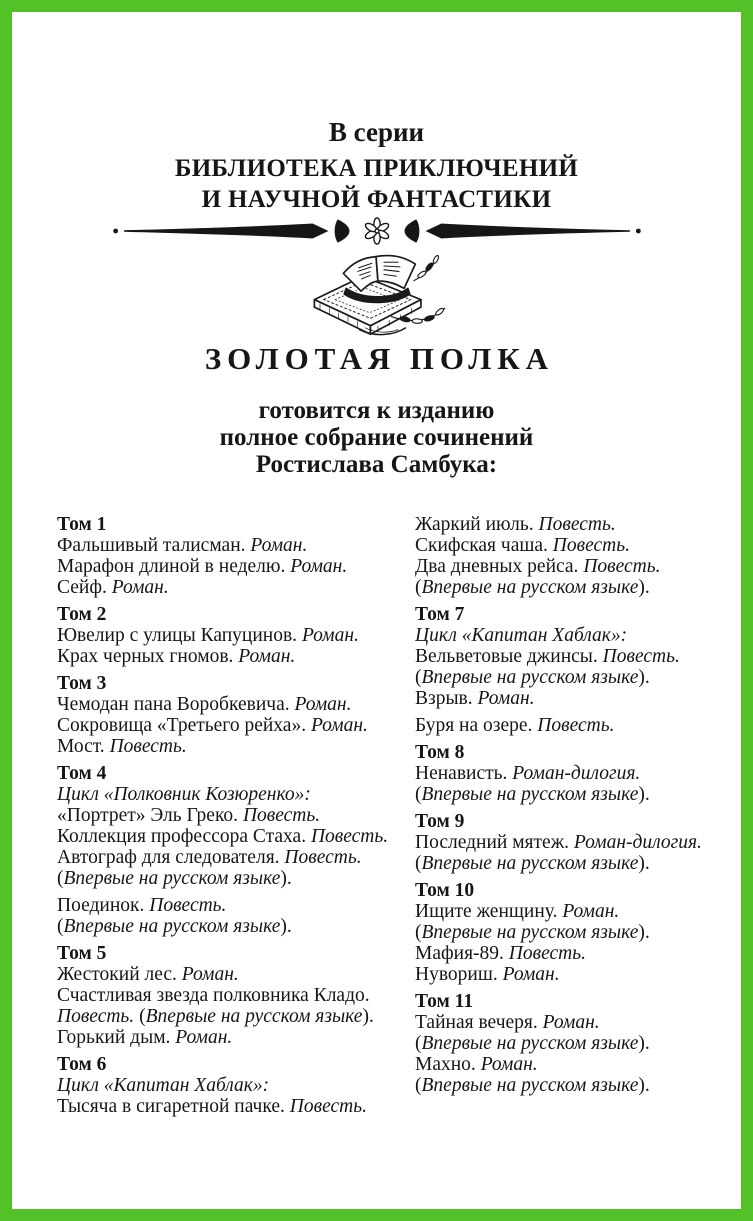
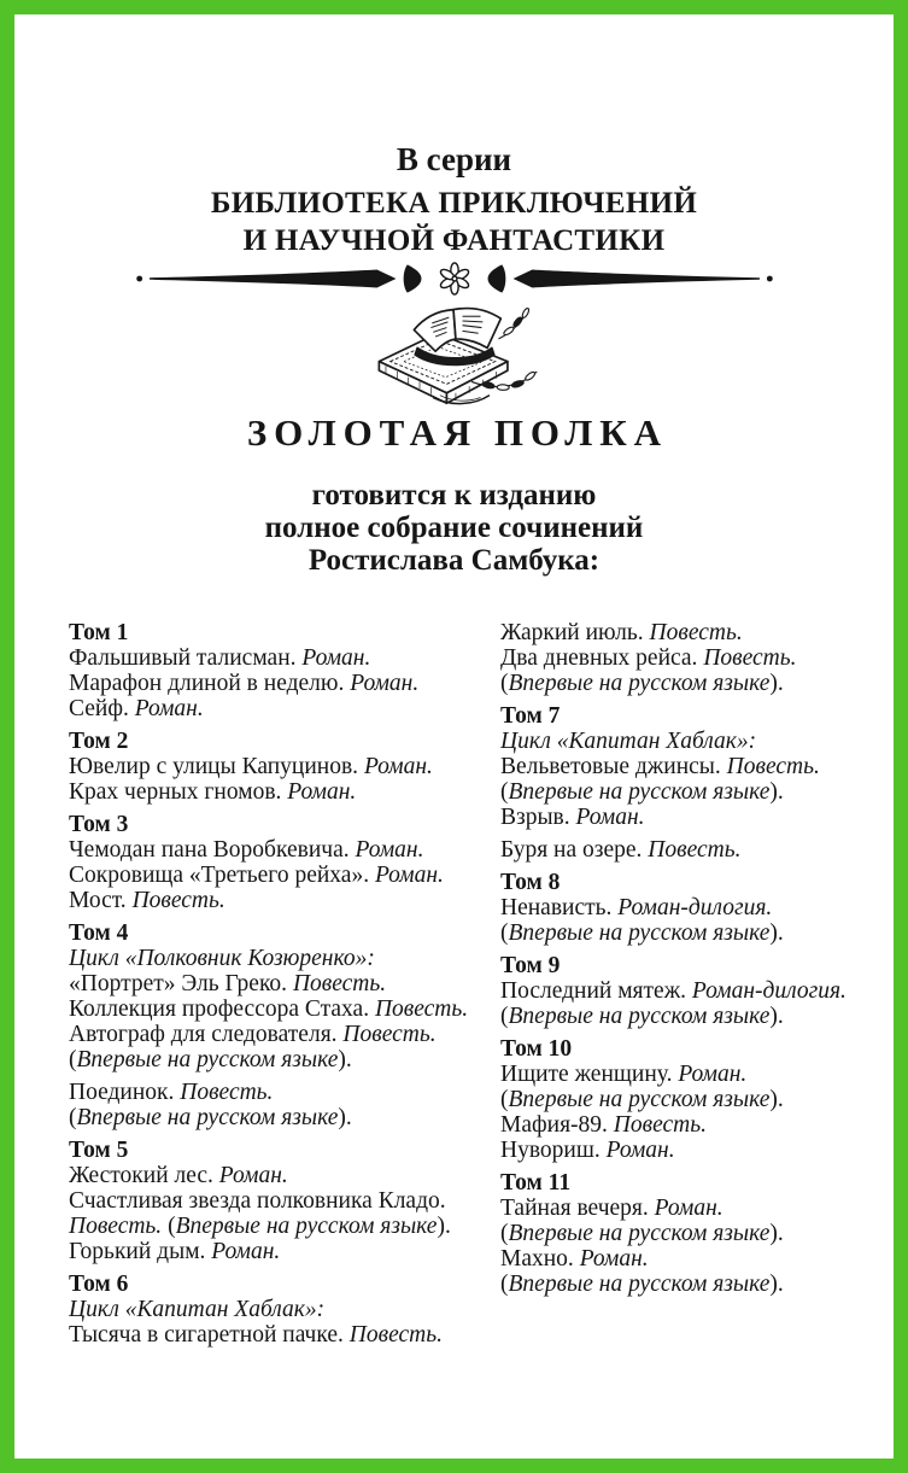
  В серии
  БИБЛИОТЕКА ПРИКЛЮЧЕНИЙ
  И НАУЧНОЙ ФАНТАСТИКИ
  ЗОЛОТАЯ ПОЛКА
  готовится к изданию
  полное собрание сочинений
  Ростислава Самбука:
  Том 1
  Фальшивый талисман. Роман.
  Марафон длиной в неделю. Роман.
  Сейф. Роман.
  Том 2
  Ювелир с улицы Капуцинов. Роман.
  Крах черных гномов. Роман.
  Том 3
  Чемодан пана Воробкевича. Роман.
  Сокровища «Третьего рейха». Роман.
  Мост. Повесть.
  Том 4
  Цикл «Полковник Козюренко»:
  «Портрет» Эль Греко. Повесть.
  Коллекция профессора Стаха. Повесть.
  Автограф для следователя. Повесть.
  (Впервые на русском языке).
  Поединок. Повесть.
  (Впервые на русском языке).
  Том 5
  Жестокий лес. Роман.
  Счастливая звезда полковника Кладо.
  Повесть. (Впервые на русском языке).
  Горький дым. Роман.
  Том 6
  Цикл «Капитан Хаблак»:
  Тысяча в сигаретной пачке. Повесть.
  Жаркий июль. Повесть.
- Скифская чаша. Повесть.
  Два дневных рейса. Повесть.
  (Впервые на русском языке).
  Том 7
  Цикл «Капитан Хаблак»:
  Вельветовые джинсы. Повесть.
  (Впервые на русском языке).
  Взрыв. Роман.
  Буря на озере. Повесть.
  Том 8
  Ненависть. Роман-дилогия.
  (Впервые на русском языке).
  Том 9
  Последний мятеж. Роман-дилогия.
  (Впервые на русском языке).
  Том 10
  Ищите женщину. Роман.
  (Впервые на русском языке).
  Мафия-89. Повесть.
  Нувориш. Роман.
  Том 11
  Тайная вечеря. Роман.
  (Впервые на русском языке).
  Махно. Роман.
  (Впервые на русском языке).
